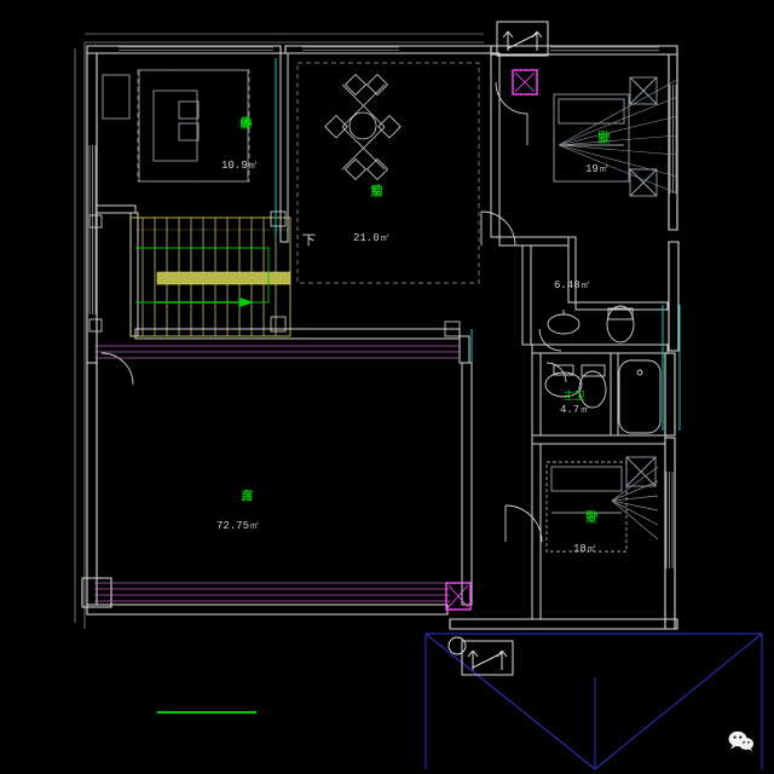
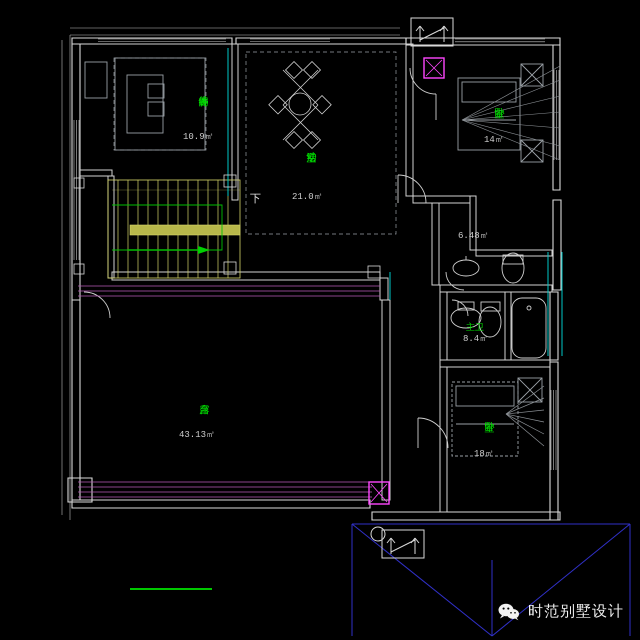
  10.9㎡
  21.0㎡
- 19㎡
+ 14㎡
  18㎡
- 72.75㎡
+ 43.13㎡
  主卫
- 4.7㎡
+ 8.4㎡
  6.48㎡
  下
+ 时范别墅设计
